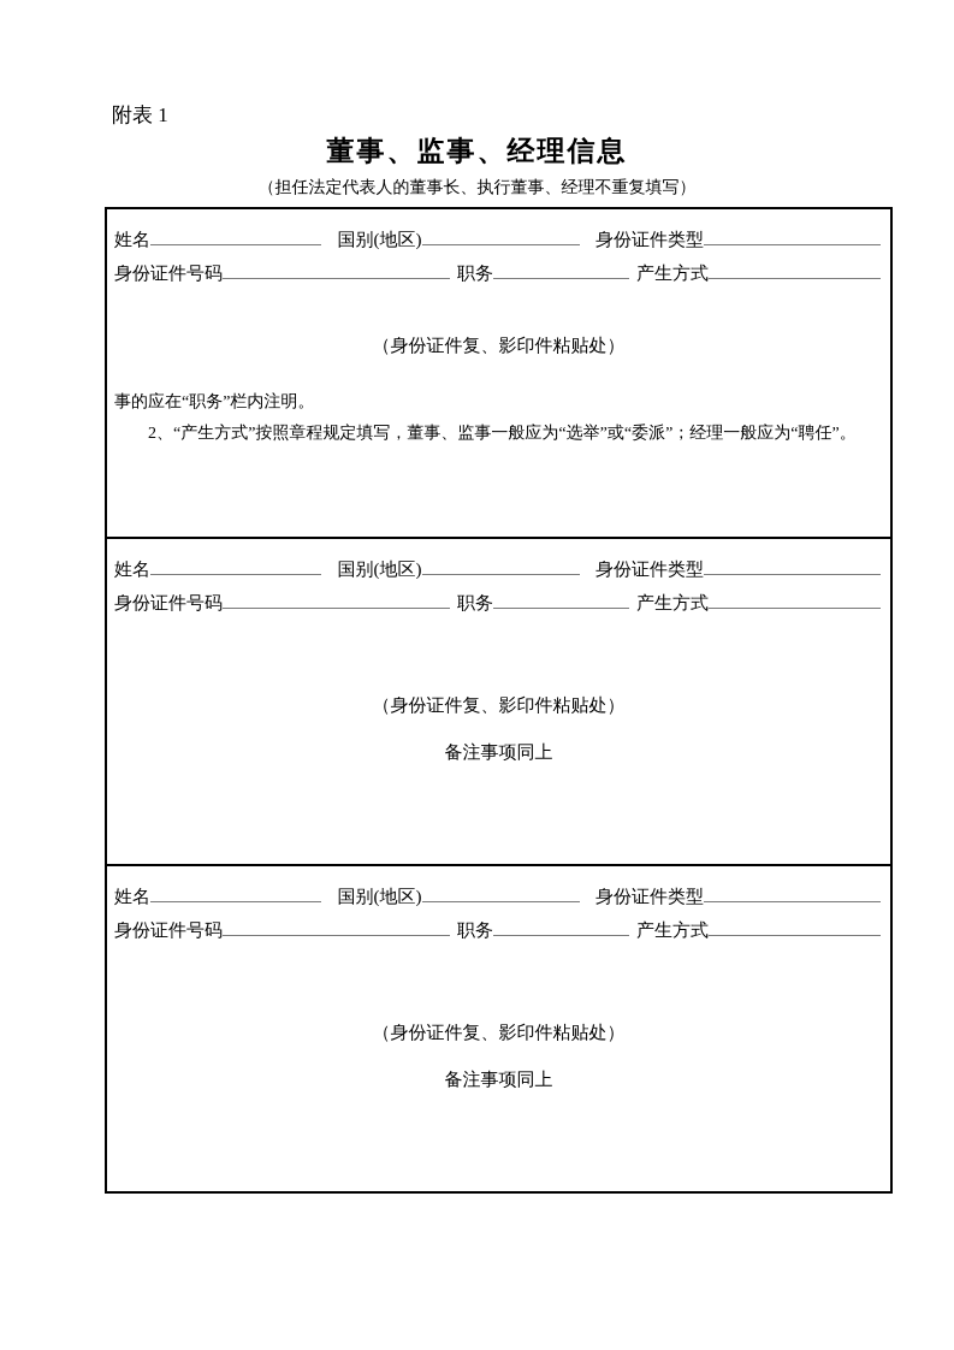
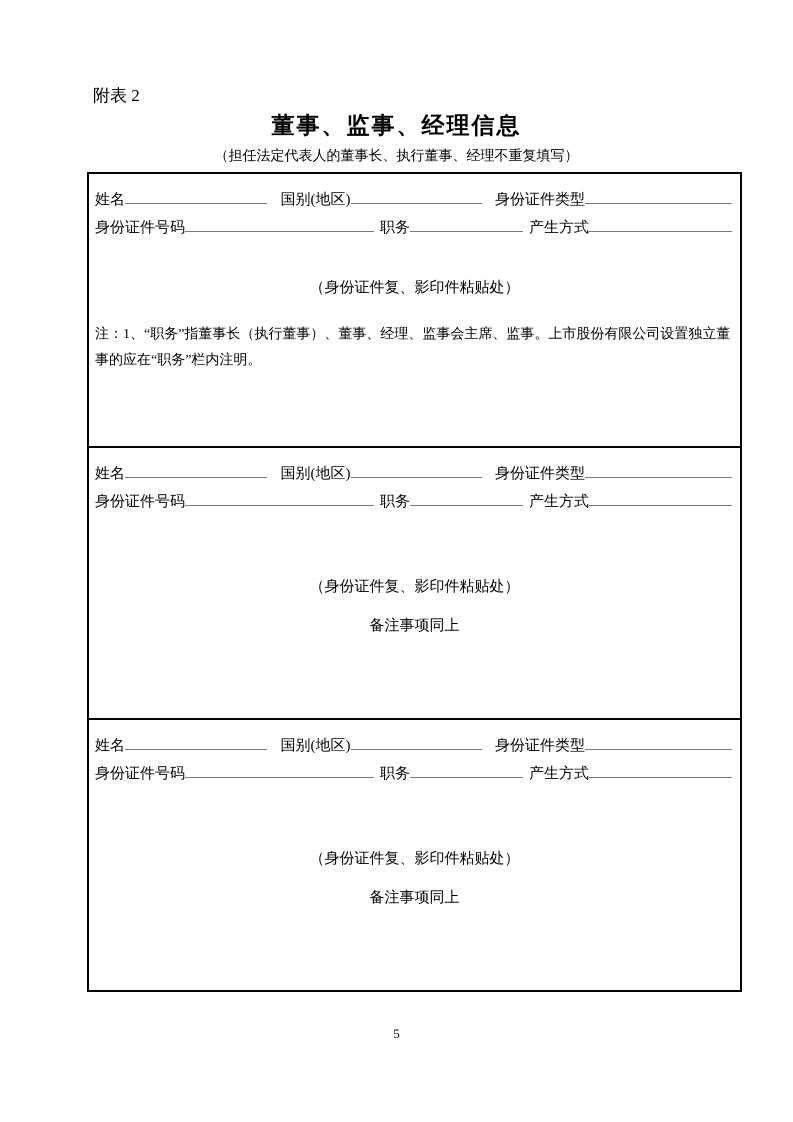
- 附表 1
+ 附表 2
  董事、监事、经理信息
  （担任法定代表人的董事长、执行董事、经理不重复填写）
  姓名
  国别(地区)
  身份证件类型
  身份证件号码
  职务
  产生方式
  （身份证件复、影印件粘贴处）
+ 注：1、“职务”指董事长（执行董事）、董事、经理、监事会主席、监事。上市股份有限公司设置独立董
  事的应在“职务”栏内注明。
- 2、“产生方式”按照章程规定填写，董事、监事一般应为“选举”或“委派”；经理一般应为“聘任”。
  姓名
  国别(地区)
  身份证件类型
  身份证件号码
  职务
  产生方式
  （身份证件复、影印件粘贴处）
  备注事项同上
  姓名
  国别(地区)
  身份证件类型
  身份证件号码
  职务
  产生方式
  （身份证件复、影印件粘贴处）
  备注事项同上
+ 5
